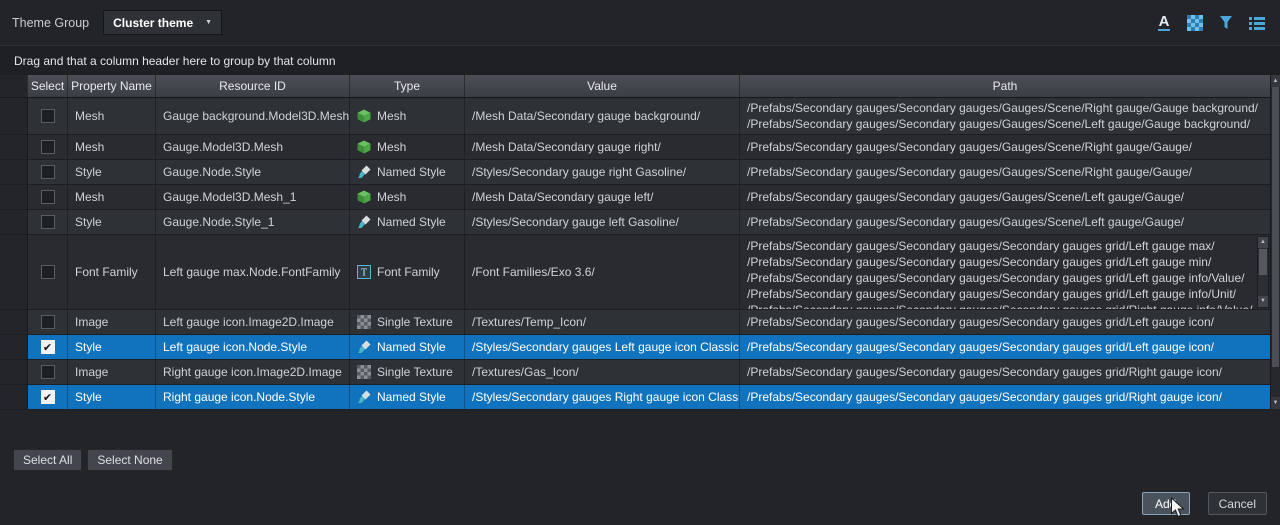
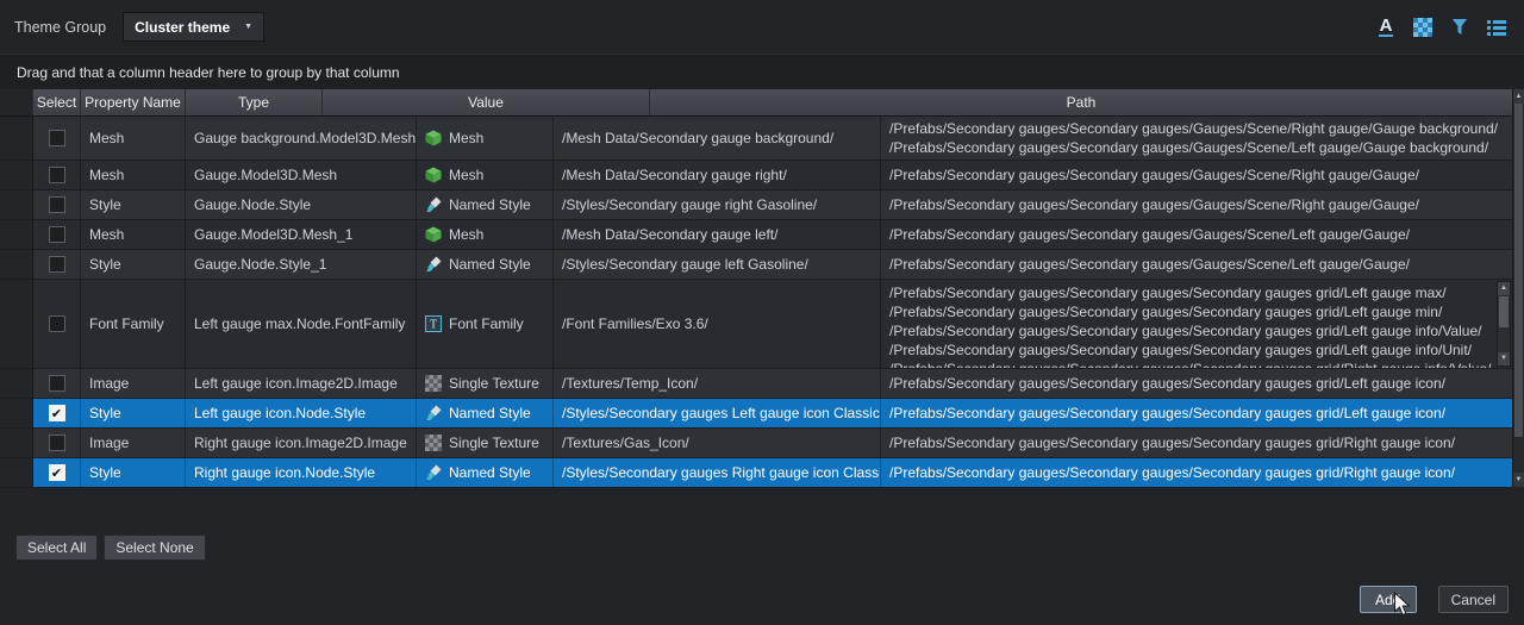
  Theme Group
  Cluster theme
  A
  Drag and that a column header here to group by that column
  Select
  Property Name
- Resource ID
  Type
  Value
  Path
  Mesh
  Gauge background.Model3D.Mesh
  Mesh
  /Mesh Data/Secondary gauge background/
  /Prefabs/Secondary gauges/Secondary gauges/Gauges/Scene/Right gauge/Gauge background/
  /Prefabs/Secondary gauges/Secondary gauges/Gauges/Scene/Left gauge/Gauge background/
  Mesh
  Gauge.Model3D.Mesh
  Mesh
  /Mesh Data/Secondary gauge right/
  /Prefabs/Secondary gauges/Secondary gauges/Gauges/Scene/Right gauge/Gauge/
  Style
  Gauge.Node.Style
  Named Style
  /Styles/Secondary gauge right Gasoline/
  /Prefabs/Secondary gauges/Secondary gauges/Gauges/Scene/Right gauge/Gauge/
  Mesh
  Gauge.Model3D.Mesh_1
  Mesh
  /Mesh Data/Secondary gauge left/
  /Prefabs/Secondary gauges/Secondary gauges/Gauges/Scene/Left gauge/Gauge/
  Style
  Gauge.Node.Style_1
  Named Style
  /Styles/Secondary gauge left Gasoline/
  /Prefabs/Secondary gauges/Secondary gauges/Gauges/Scene/Left gauge/Gauge/
  Font Family
  Left gauge max.Node.FontFamily
  T
  Font Family
  /Font Families/Exo 3.6/
  /Prefabs/Secondary gauges/Secondary gauges/Secondary gauges grid/Left gauge max/
  /Prefabs/Secondary gauges/Secondary gauges/Secondary gauges grid/Left gauge min/
  /Prefabs/Secondary gauges/Secondary gauges/Secondary gauges grid/Left gauge info/Value/
  /Prefabs/Secondary gauges/Secondary gauges/Secondary gauges grid/Left gauge info/Unit/
  Image
  Left gauge icon.Image2D.Image
  Single Texture
  /Textures/Temp_Icon/
  /Prefabs/Secondary gauges/Secondary gauges/Secondary gauges grid/Left gauge icon/
  ✔
  Style
  Left gauge icon.Node.Style
  Named Style
  /Styles/Secondary gauges Left gauge icon Classic
  /Prefabs/Secondary gauges/Secondary gauges/Secondary gauges grid/Left gauge icon/
  Image
  Right gauge icon.Image2D.Image
  Single Texture
  /Textures/Gas_Icon/
  /Prefabs/Secondary gauges/Secondary gauges/Secondary gauges grid/Right gauge icon/
  ✔
  Style
  Right gauge icon.Node.Style
  Named Style
  /Styles/Secondary gauges Right gauge icon Classi
  /Prefabs/Secondary gauges/Secondary gauges/Secondary gauges grid/Right gauge icon/
  Select All
  Select None
  Cancel
